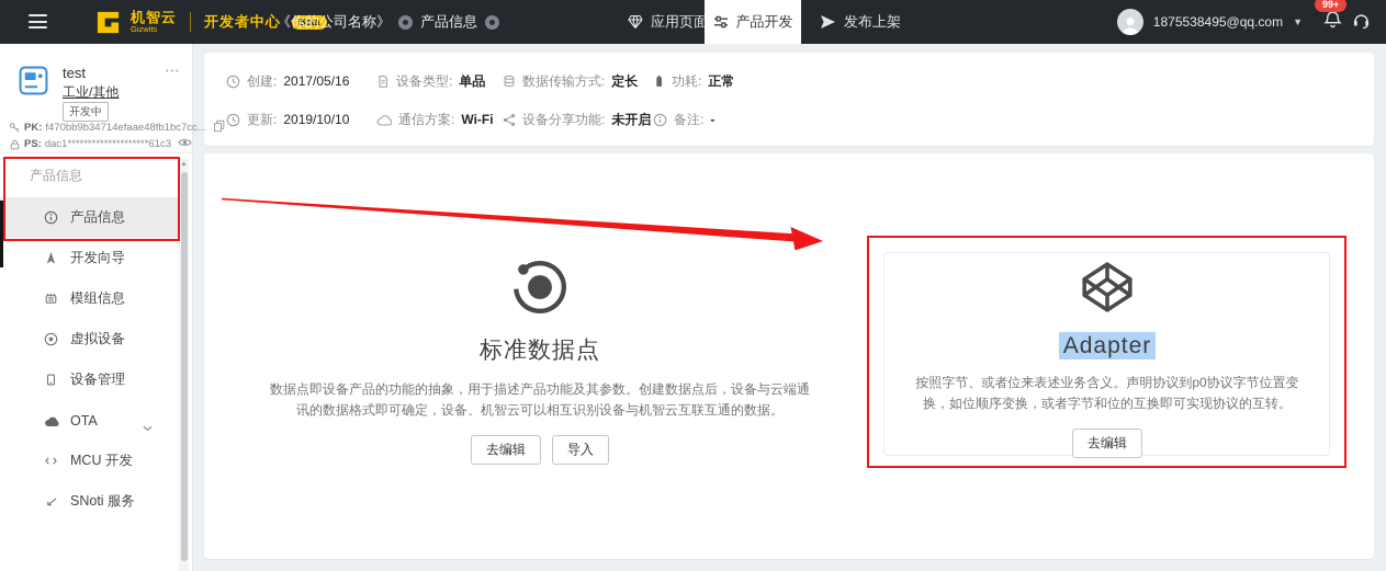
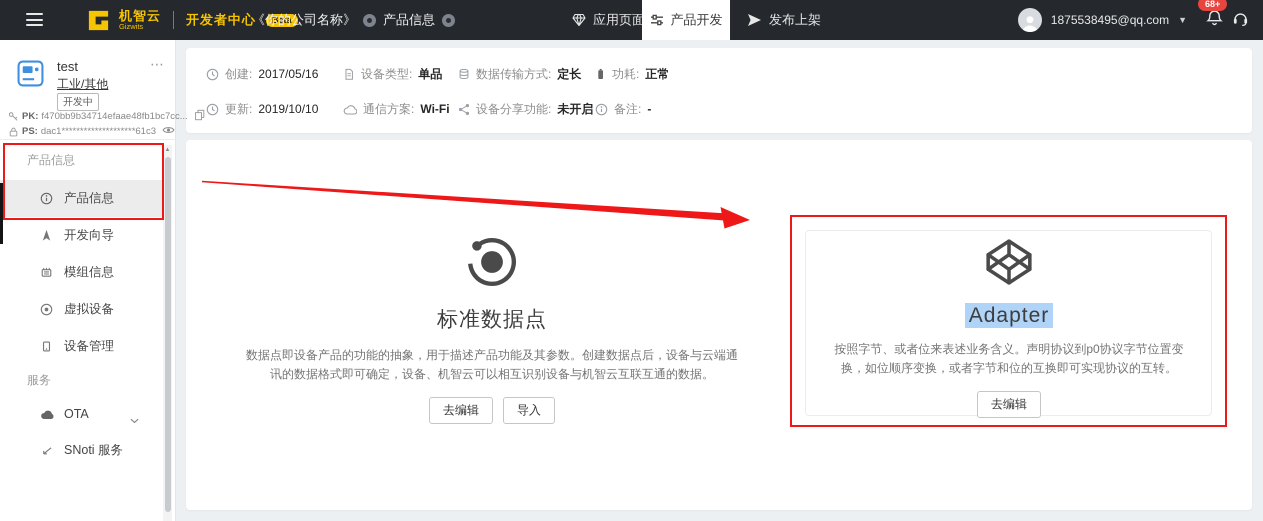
  机智云
  Gizwits
  开发者中心
  Beta
  《你的公司名称》
  产品信息
  应用页面
  产品开发
  发布上架
  1875538495@qq.com
  ▼
- 99+
+ 68+
  test
  工业/其他
  开发中
  ⋯
  PK:
  f470bb9b34714efaae48fb1bc7cc...
  PS:
  dac1********************61c3
  产品信息
  产品信息
  开发向导
  模组信息
  虚拟设备
  设备管理
+ 服务
  OTA
- MCU 开发
  SNoti 服务
  创建:
  2017/05/16
  设备类型:
  单品
  数据传输方式:
  定长
  功耗:
  正常
  更新:
  2019/10/10
  通信方案:
  Wi-Fi
  设备分享功能:
  未开启
  备注:
  -
  标准数据点
  数据点即设备产品的功能的抽象，用于描述产品功能及其参数。创建数据点后，设备与云端通讯的数据格式即可确定，设备、机智云可以相互识别设备与机智云互联互通的数据。
  去编辑
  导入
  Adapter
  按照字节、或者位来表述业务含义。声明协议到p0协议字节位置变换，如位顺序变换，或者字节和位的互换即可实现协议的互转。
  去编辑
